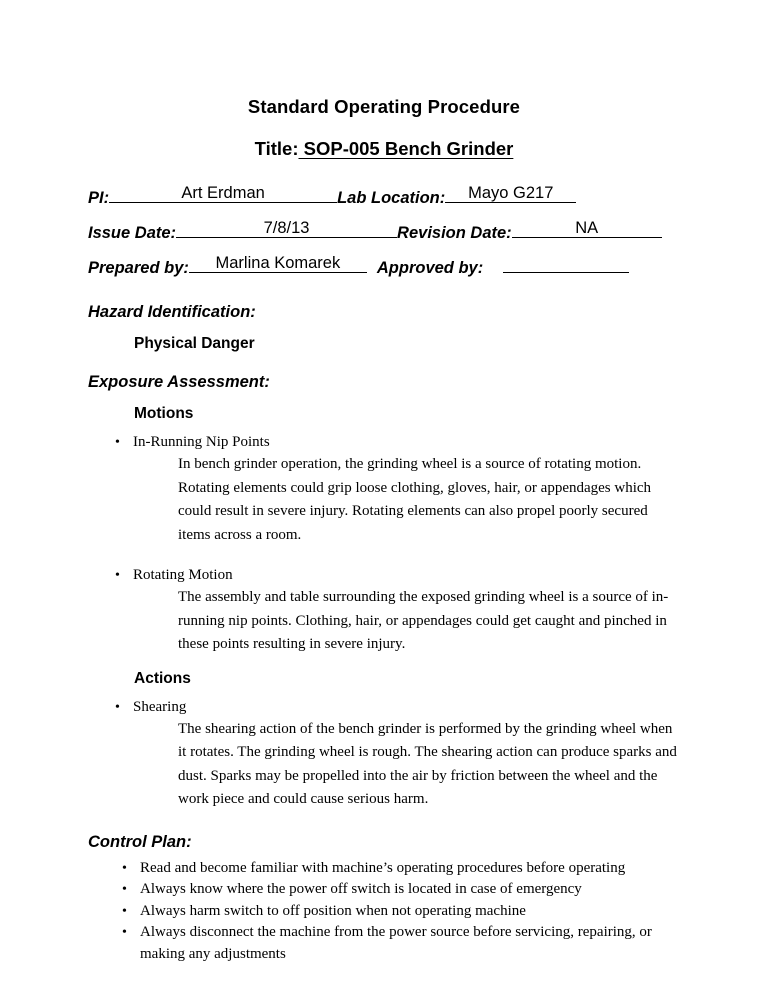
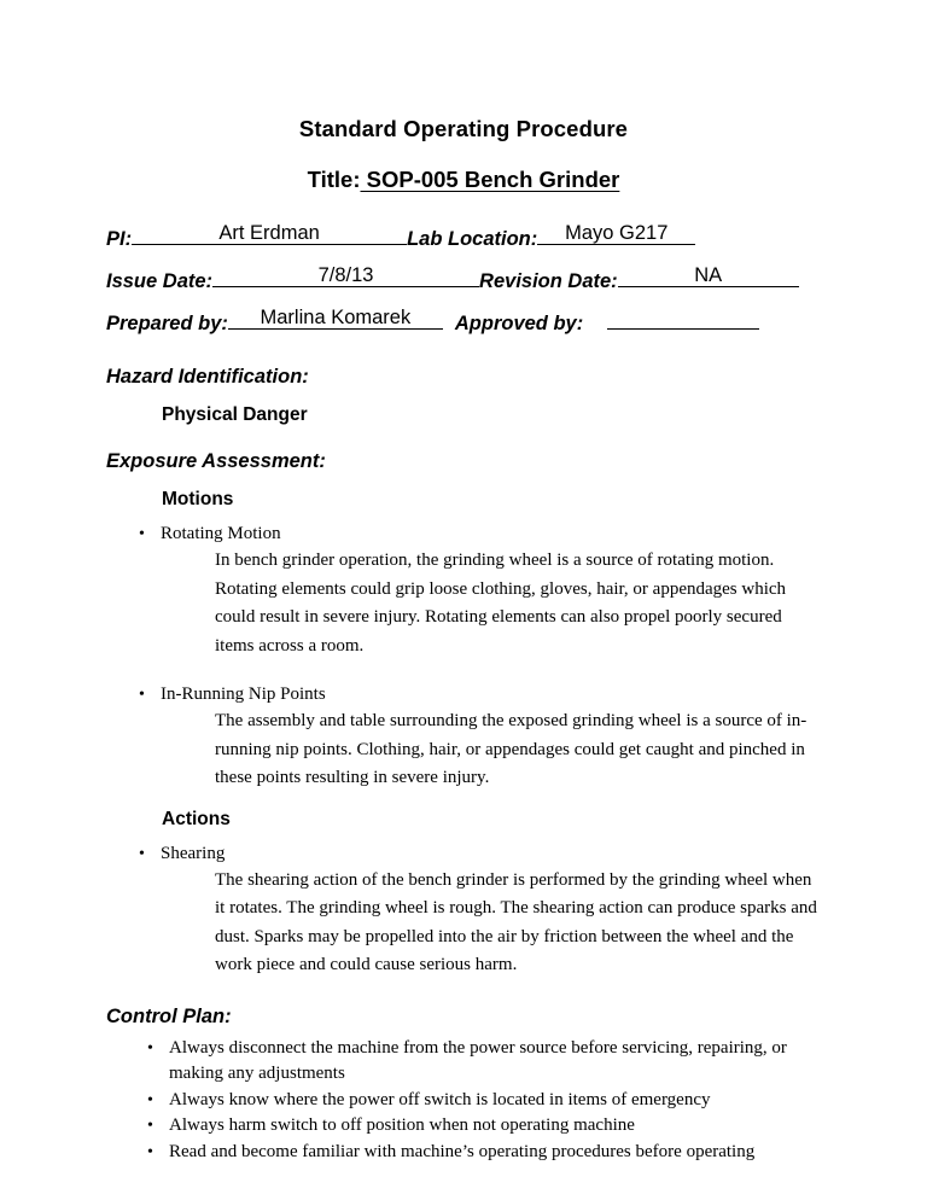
  Standard Operating Procedure
  Title: SOP-005 Bench Grinder
  PI: Art Erdman Lab Location: Mayo G217
  Issue Date: 7/8/13 Revision Date: NA
  Prepared by: Marlina Komarek Approved by:
  Hazard Identification:
  Physical Danger
  Exposure Assessment:
  Motions
  •
- In-Running Nip Points
+ Rotating Motion
  In bench grinder operation, the grinding wheel is a source of rotating motion. Rotating elements could grip loose clothing, gloves, hair, or appendages which could result in severe injury. Rotating elements can also propel poorly secured items across a room.
  •
- Rotating Motion
+ In-Running Nip Points
  The assembly and table surrounding the exposed grinding wheel is a source of in-running nip points. Clothing, hair, or appendages could get caught and pinched in these points resulting in severe injury.
  Actions
  •
  Shearing
  The shearing action of the bench grinder is performed by the grinding wheel when it rotates. The grinding wheel is rough. The shearing action can produce sparks and dust. Sparks may be propelled into the air by friction between the wheel and the work piece and could cause serious harm.
  Control Plan:
  •
- Read and become familiar with machine’s operating procedures before operating
+ Always disconnect the machine from the power source before servicing, repairing, or making any adjustments
  •
- Always know where the power off switch is located in case of emergency
+ Always know where the power off switch is located in items of emergency
  •
  Always harm switch to off position when not operating machine
  •
- Always disconnect the machine from the power source before servicing, repairing, or making any adjustments
+ Read and become familiar with machine’s operating procedures before operating
